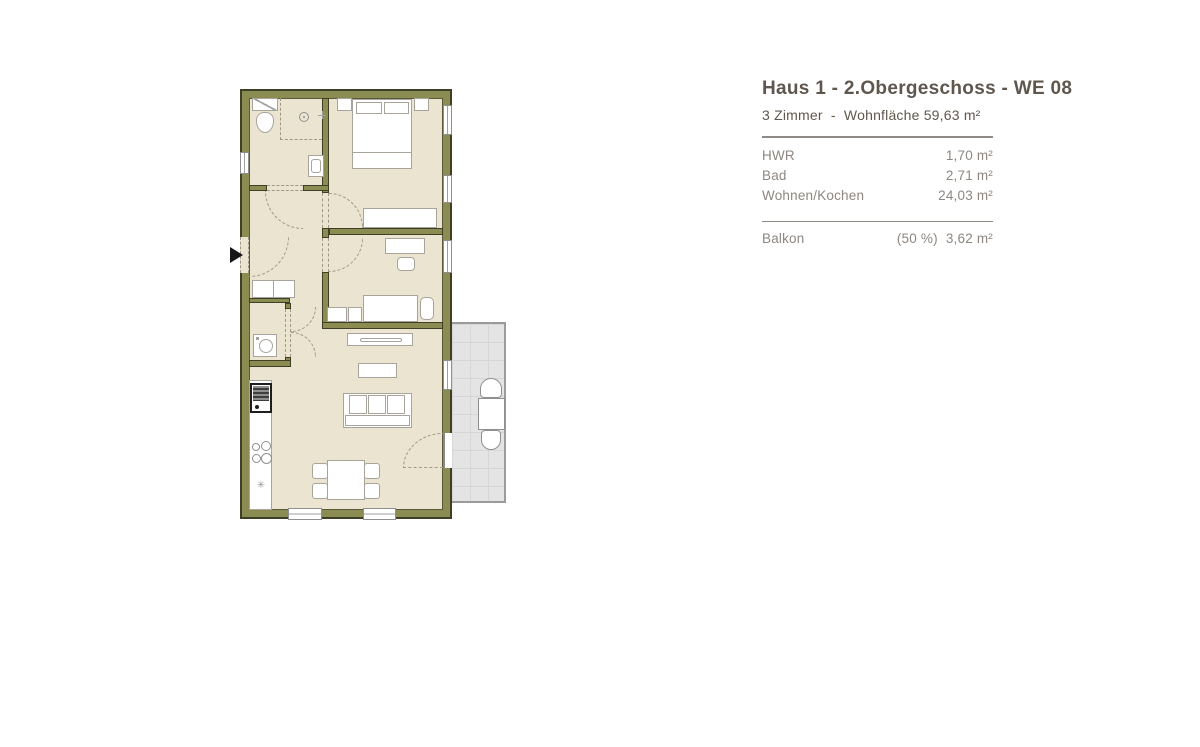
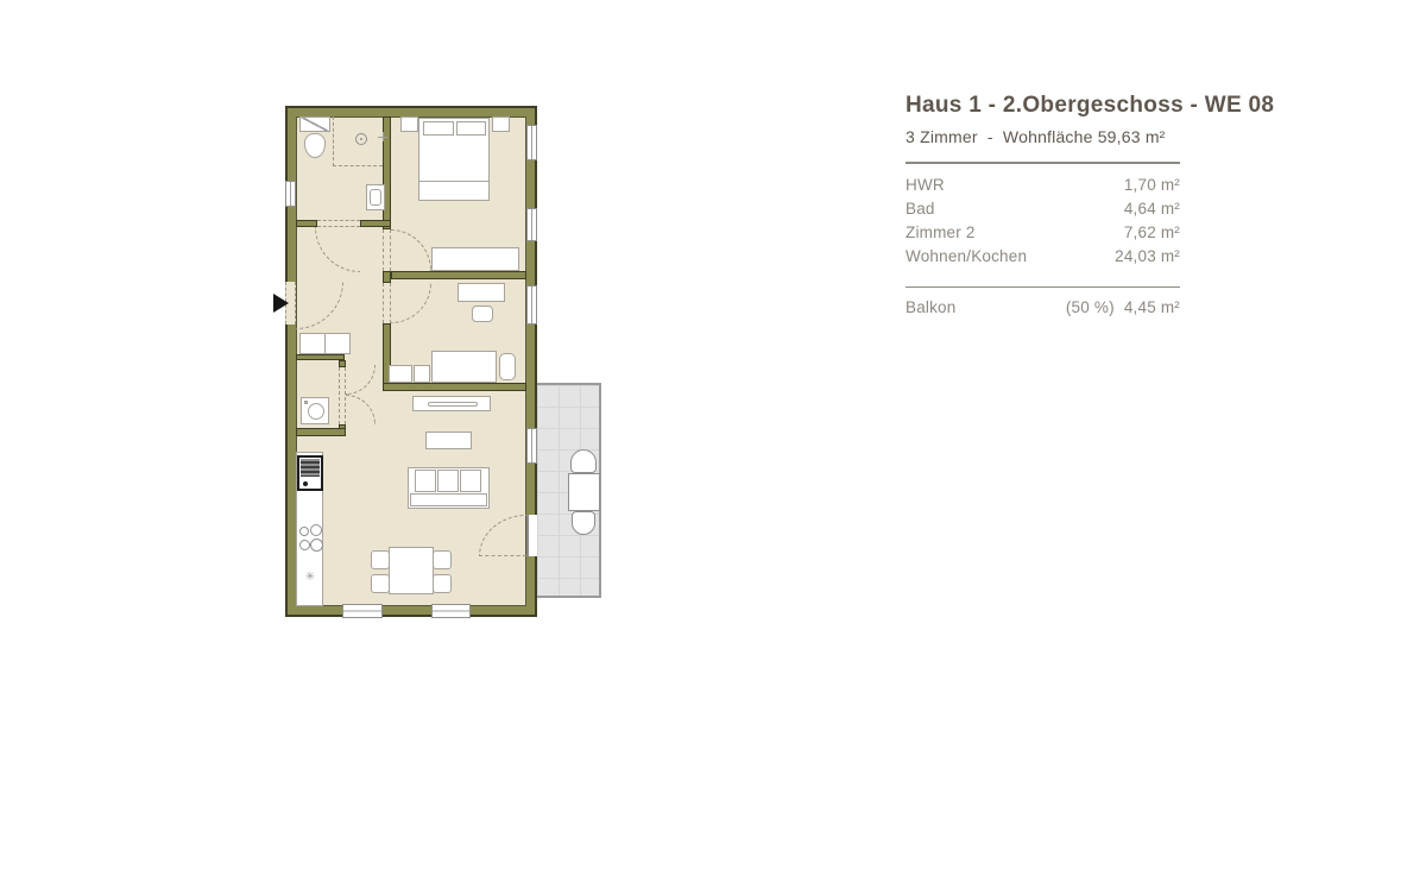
  ✳
  Haus 1 - 2.Obergeschoss - WE 08
  3 Zimmer - Wohnfläche 59,63 m²
  HWR
  1,70 m²
  Bad
- 2,71 m²
+ 4,64 m²
+ Zimmer 2
+ 7,62 m²
  Wohnen/Kochen
  24,03 m²
  Balkon
  (50 %)
- 3,62 m²
+ 4,45 m²
